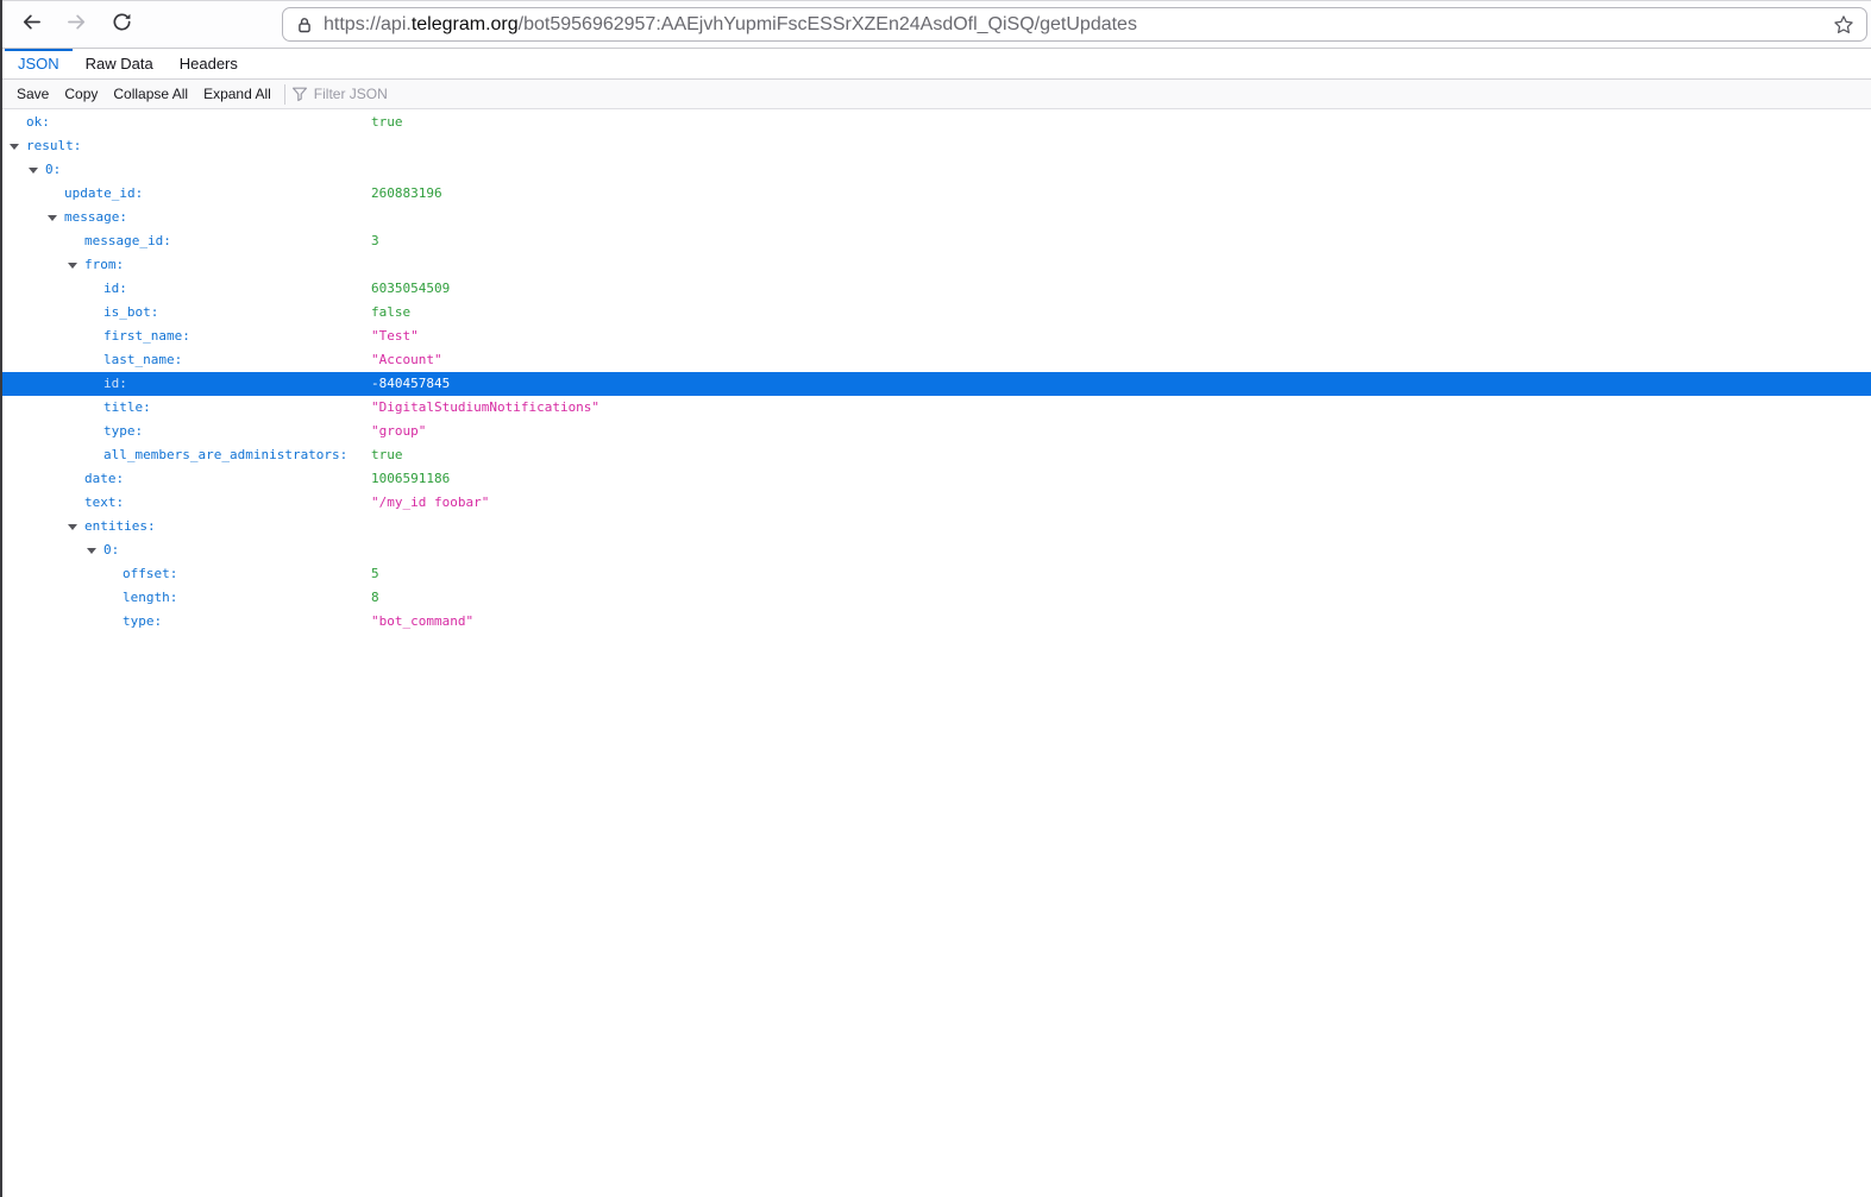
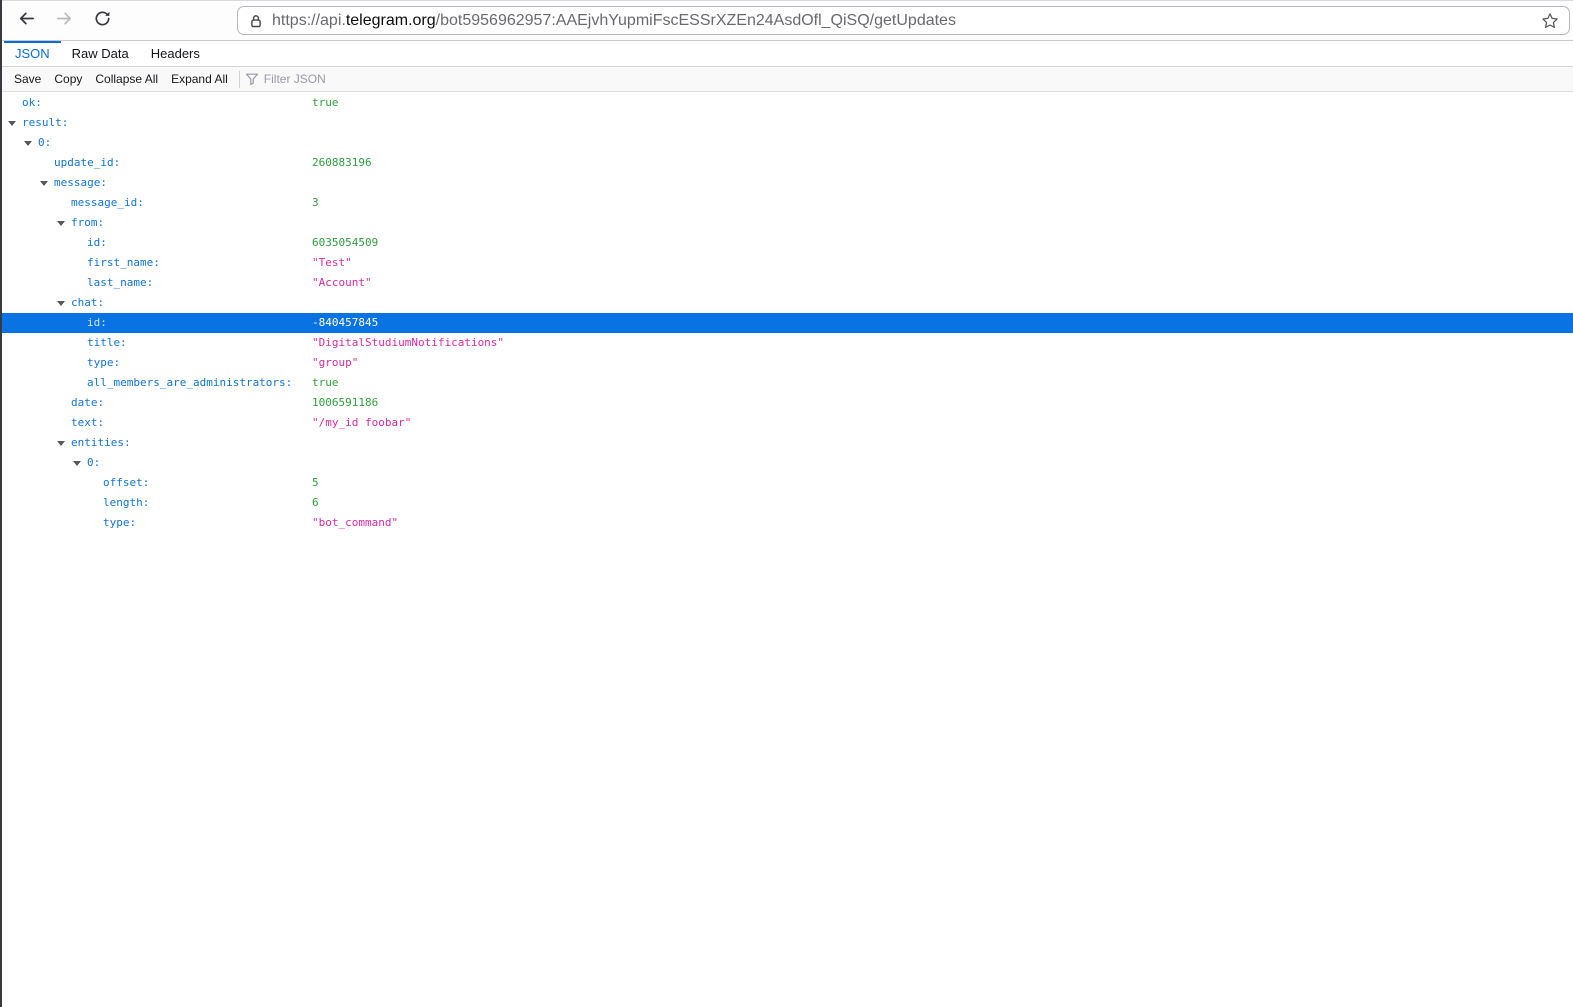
  https://api.telegram.org/bot5956962957:AAEjvhYupmiFscESSrXZEn24AsdOfl_QiSQ/getUpdates
  JSON
  Raw Data
  Headers
  Save
  Copy
  Collapse All
  Expand All
  Filter JSON
  ok:
  true
  result:
  0:
  update_id:
  260883196
  message:
  message_id:
  3
  from:
  id:
  6035054509
- is_bot:
- false
  first_name:
  "Test"
  last_name:
  "Account"
+ chat:
  id:
  -840457845
  title:
  "DigitalStudiumNotifications"
  type:
  "group"
  all_members_are_administrators:
  true
  date:
  1006591186
  text:
  "/my_id foobar"
  entities:
  0:
  offset:
  5
  length:
- 8
+ 6
  type:
  "bot_command"
